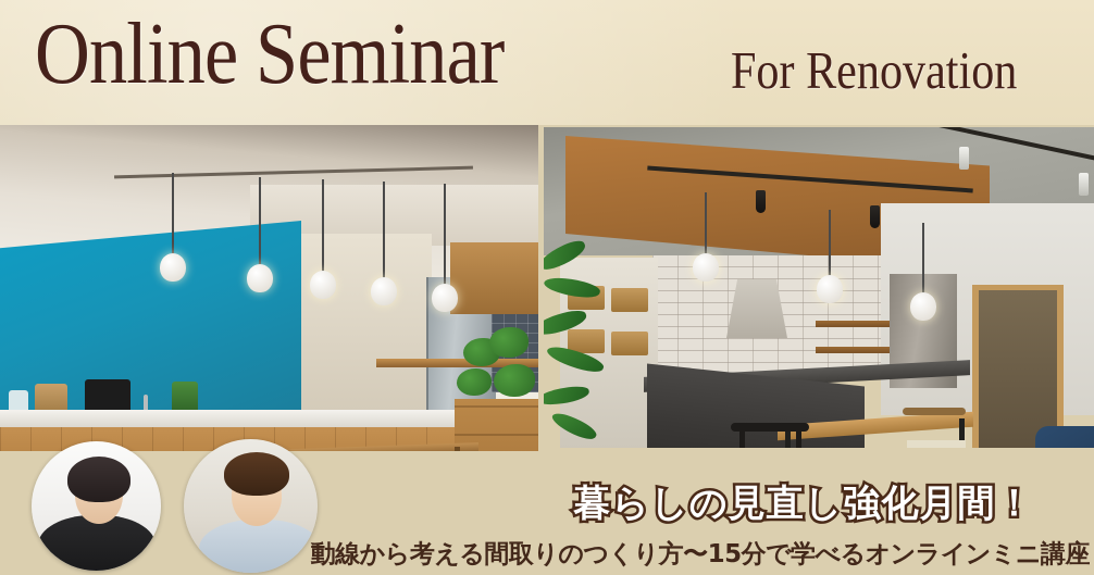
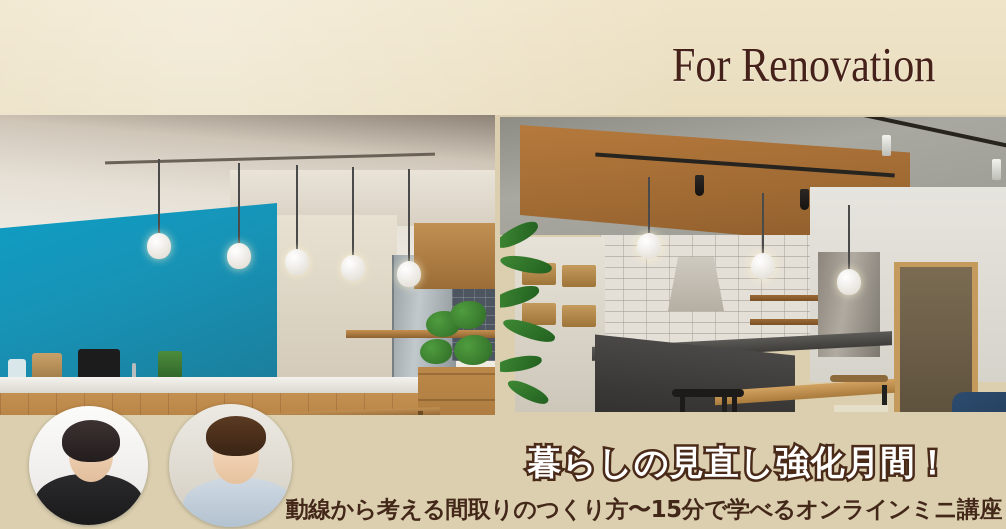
- Online Seminar
  For Renovation
  暮らしの見直し強化月間！
  動線から考える間取りのつくり方〜15分で学べるオンラインミニ講座
